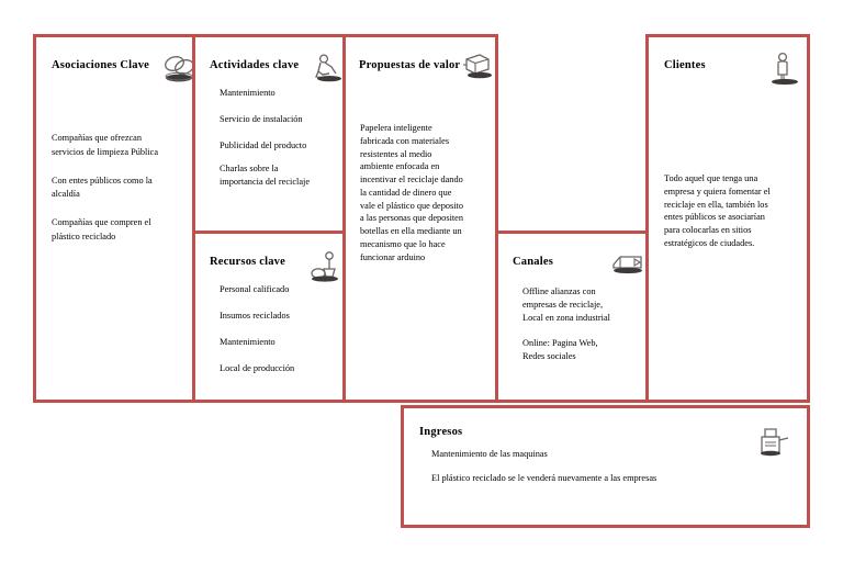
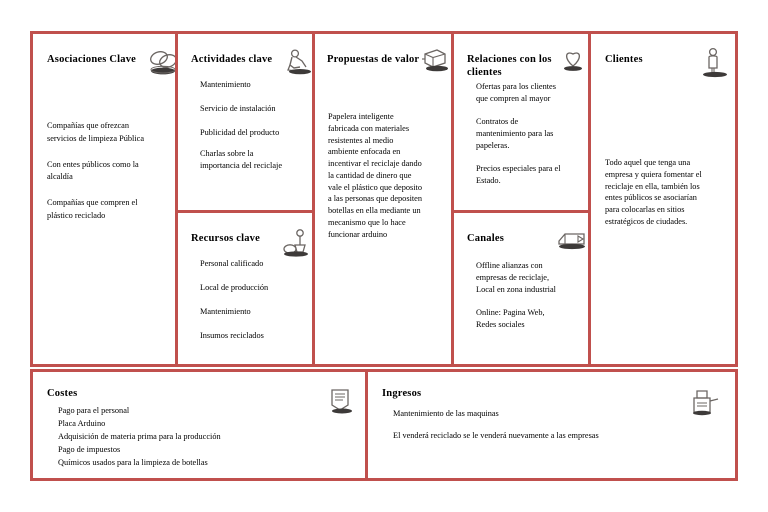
  Asociaciones Clave
  Compañías que ofrezcan
  servicios de limpieza Pública
  Con entes públicos como la
  alcaldía
  Compañías que compren el
  plástico reciclado
  Actividades clave
  Mantenimiento
  Servicio de instalación
  Publicidad del producto
  Charlas sobre la
  importancia del reciclaje
  Recursos clave
  Personal calificado
- Insumos reciclados
+ Local de producción
  Mantenimiento
- Local de producción
+ Insumos reciclados
  Propuestas de valor
  Papelera inteligente
  fabricada con materiales
  resistentes al medio
  ambiente enfocada en
  incentivar el reciclaje dando
  la cantidad de dinero que
  vale el plástico que deposito
  a las personas que depositen
  botellas en ella mediante un
  mecanismo que lo hace
  funcionar arduino
+ Relaciones con los
+ clientes
+ Ofertas para los clientes
+ que compren al mayor
+ Contratos de
+ mantenimiento para las
+ papeleras.
+ Precios especiales para el
+ Estado.
  Canales
  Offline alianzas con
  empresas de reciclaje,
  Local en zona industrial
  Online: Pagina Web,
  Redes sociales
  Clientes
  Todo aquel que tenga una
  empresa y quiera fomentar el
  reciclaje en ella, también los
  entes públicos se asociarían
  para colocarlas en sitios
  estratégicos de ciudades.
+ Costes
+ Pago para el personal
+ Placa Arduino
+ Adquisición de materia prima para la producción
+ Pago de impuestos
+ Químicos usados para la limpieza de botellas
  Ingresos
  Mantenimiento de las maquinas
- El plástico reciclado se le venderá nuevamente a las empresas
+ El venderá reciclado se le venderá nuevamente a las empresas
